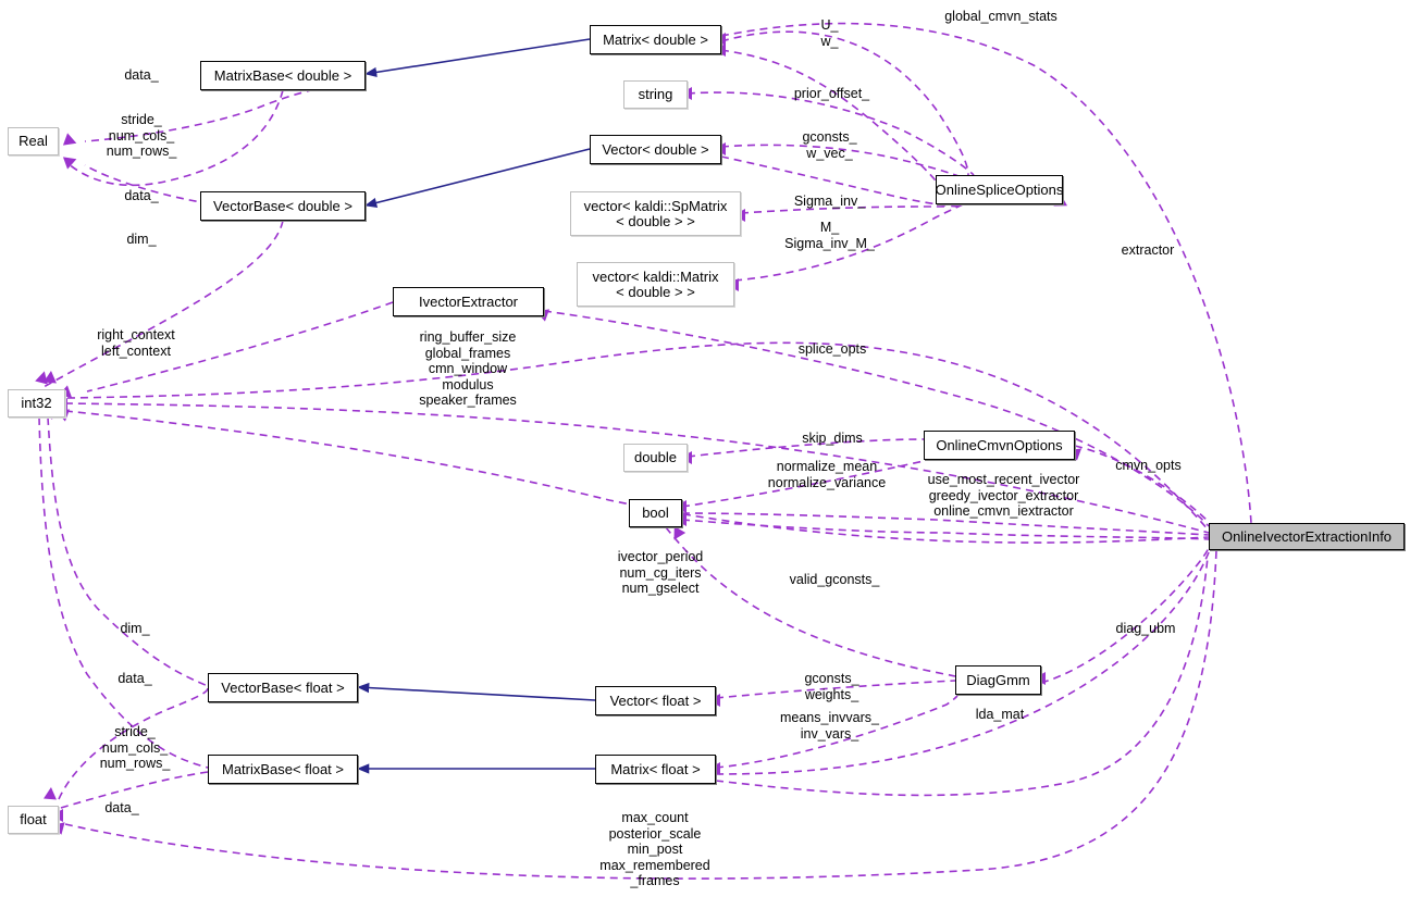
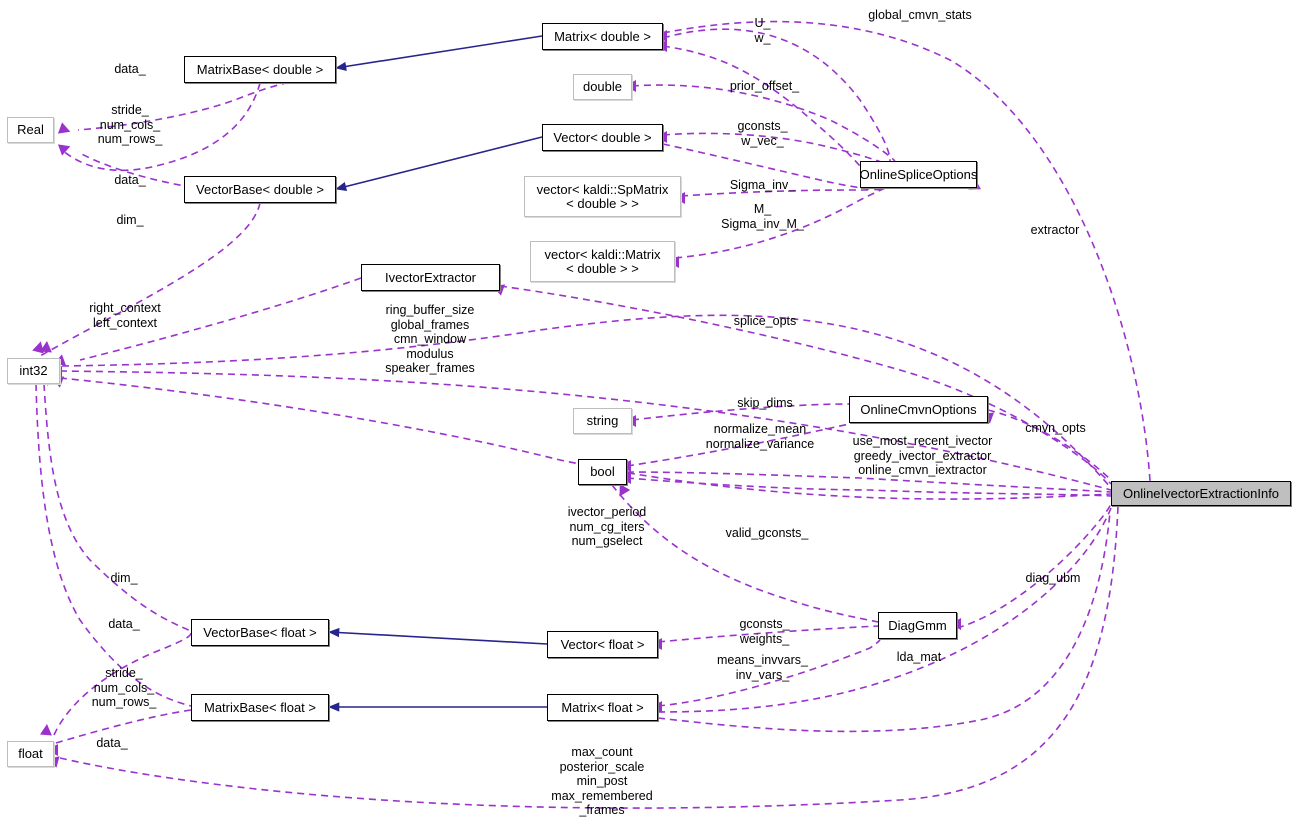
  Real
  int32
  float
  MatrixBase< double >
  VectorBase< double >
  VectorBase< float >
  MatrixBase< float >
  IvectorExtractor
  Matrix< double >
- string
+ double
  Vector< double >
  vector< kaldi::SpMatrix
  < double > >
  vector< kaldi::Matrix
  < double > >
- double
+ string
  bool
  Vector< float >
  Matrix< float >
  OnlineSpliceOptions
  OnlineCmvnOptions
  DiagGmm
  OnlineIvectorExtractionInfo
  data_
  stride_
  num_cols_
  num_rows_
  data_
  dim_
  right_context
  left_context
  dim_
  data_
  stride_
  num_cols_
  num_rows_
  data_
  ring_buffer_size
  global_frames
  cmn_window
  modulus
  speaker_frames
  U_
  w_
  global_cmvn_stats
  prior_offset_
  gconsts_
  w_vec_
  Sigma_inv_
  M_
  Sigma_inv_M_
  extractor
  splice_opts
  skip_dims
  normalize_mean
  normalize_variance
  cmvn_opts
  use_most_recent_ivector
  greedy_ivector_extractor
  online_cmvn_iextractor
  ivector_period
  num_cg_iters
  num_gselect
  valid_gconsts_
  diag_ubm
  gconsts_
  weights_
  means_invvars_
  inv_vars_
  lda_mat
  max_count
  posterior_scale
  min_post
  max_remembered
  _frames
